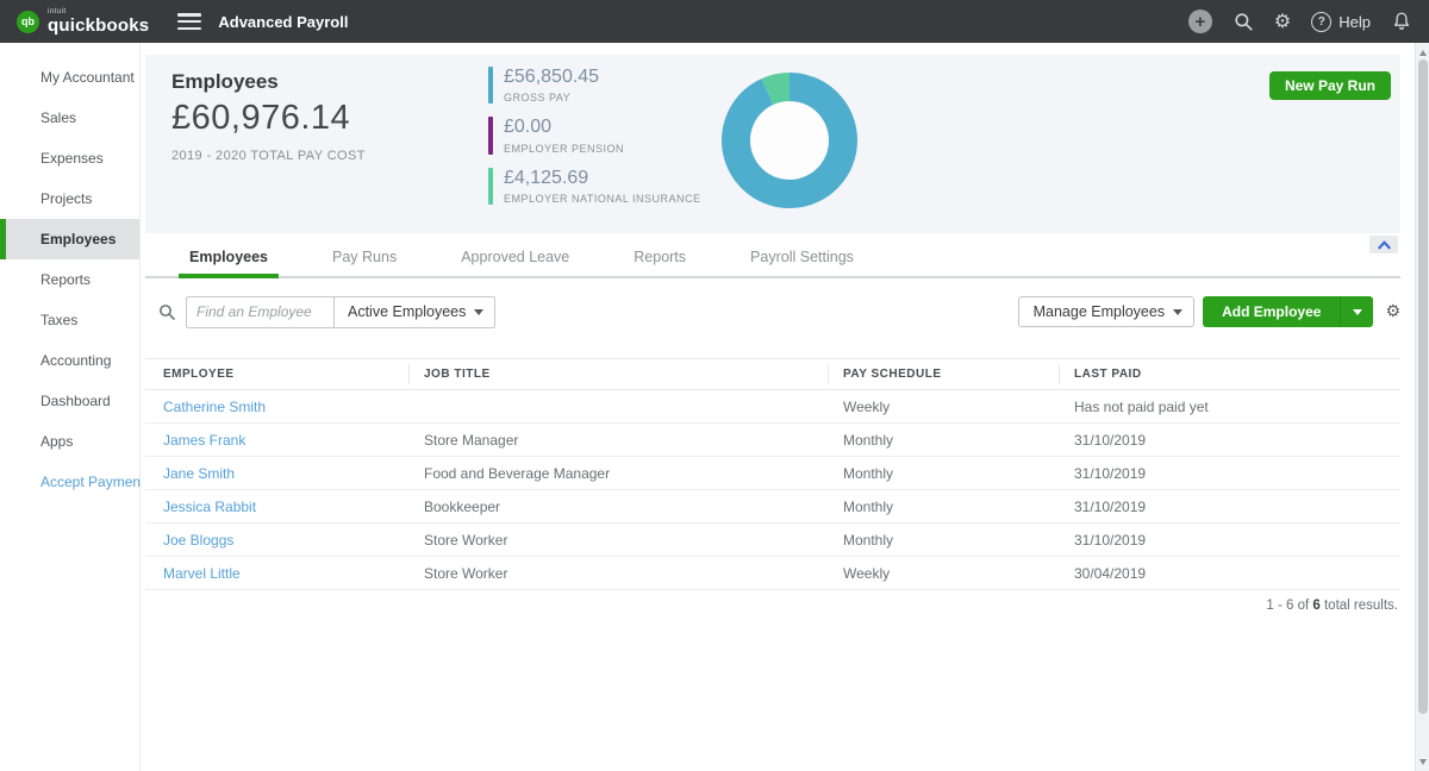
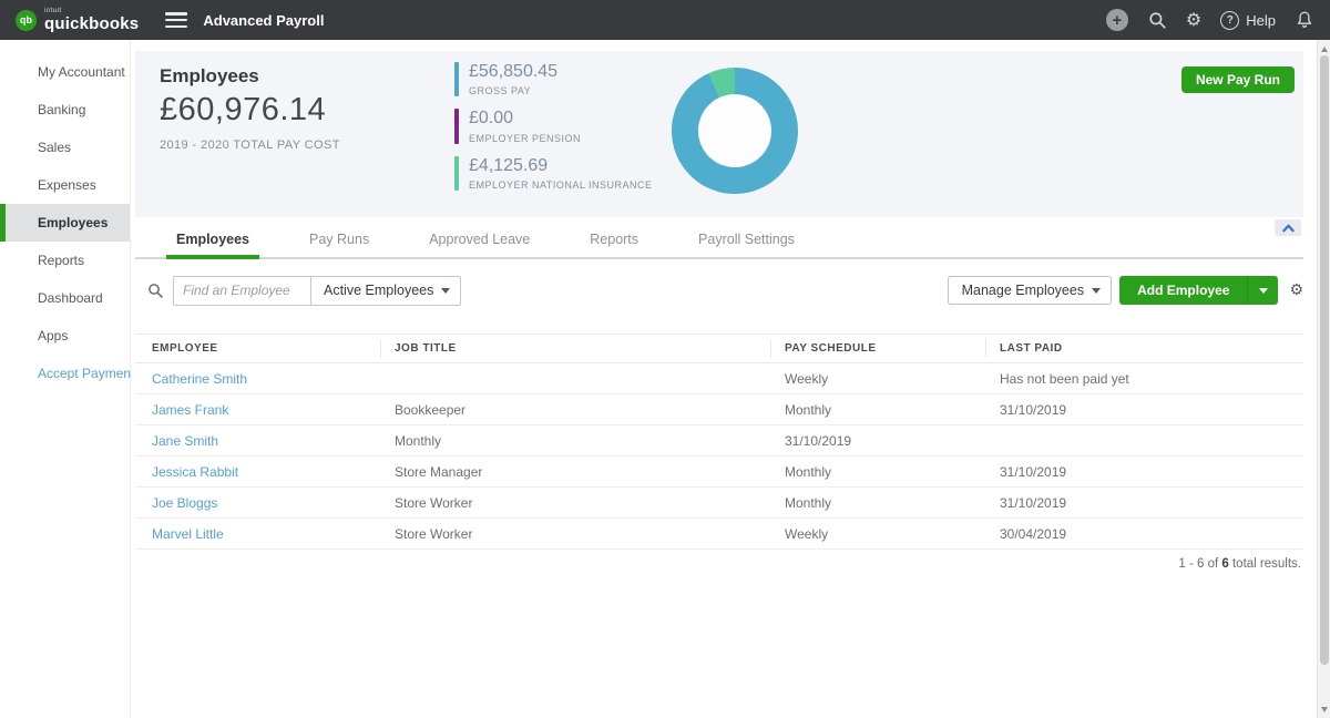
  qb
  quickbooks
  Advanced Payroll
  +
  ⚙
  ?
  Help
  My Accountant
+ Banking
  Sales
  Expenses
- Projects
  Employees
  Reports
- Taxes
- Accounting
  Dashboard
  Apps
  Accept Paymen
  Employees
  £60,976.14
  2019 - 2020 TOTAL PAY COST
  £56,850.45
  GROSS PAY
  £0.00
  EMPLOYER PENSION
  £4,125.69
  EMPLOYER NATIONAL INSURANCE
  New Pay Run
  Employees
  Pay Runs
  Approved Leave
  Reports
  Payroll Settings
  Find an Employee
  Active Employees
  Manage Employees
  Add Employee
  ⚙
  EMPLOYEE
  JOB TITLE
  PAY SCHEDULE
  LAST PAID
  Catherine Smith
  Weekly
- Has not paid paid yet
+ Has not been paid yet
  James Frank
- Store Manager
+ Bookkeeper
  Monthly
  31/10/2019
  Jane Smith
- Food and Beverage Manager
  Monthly
  31/10/2019
  Jessica Rabbit
- Bookkeeper
+ Store Manager
  Monthly
  31/10/2019
  Joe Bloggs
  Store Worker
  Monthly
  31/10/2019
  Marvel Little
  Store Worker
  Weekly
  30/04/2019
  1 - 6 of 6 total results.
